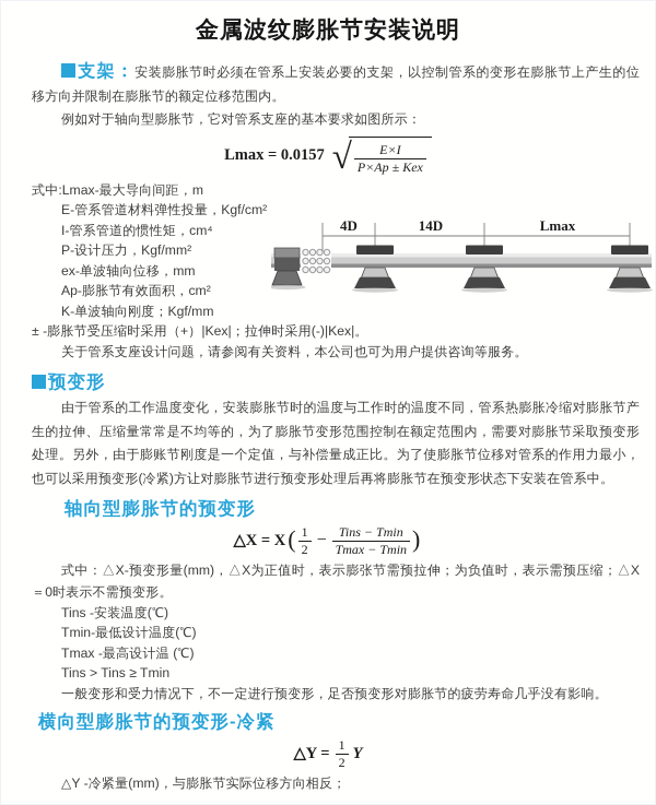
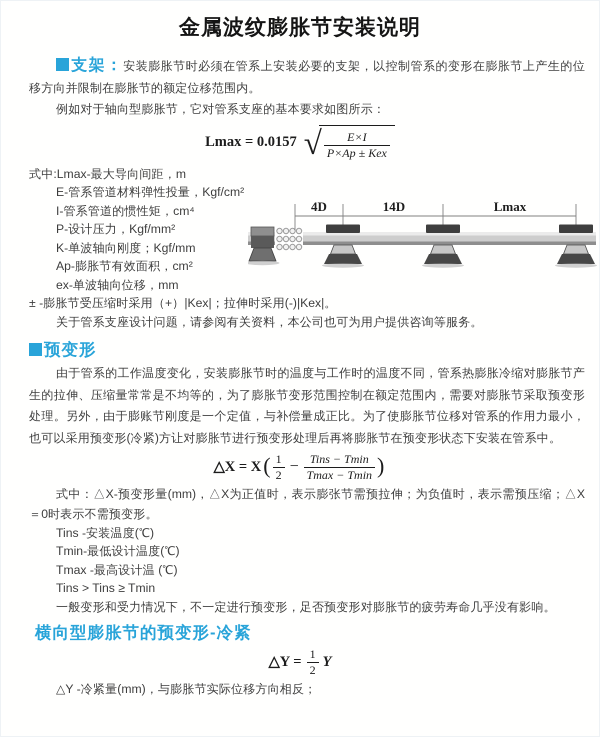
  金属波纹膨胀节安装说明
  支架：安装膨胀节时必须在管系上安装必要的支架，以控制管系的变形在膨胀节上产生的位移方向并限制在膨胀节的额定位移范围内。
  例如对于轴向型膨胀节，它对管系支座的基本要求如图所示：
  Lmax = 0.0157
  √
  E×I
  P×Ap ± Kex
  式中:Lmax-最大导向间距，m
  E-管系管道材料弹性投量，Kgf/cm²
  I-管系管道的惯性矩，cm⁴
  P-设计压力，Kgf/mm²
- ex-单波轴向位移，mm
+ K-单波轴向刚度；Kgf/mm
  Ap-膨胀节有效面积，cm²
- K-单波轴向刚度；Kgf/mm
+ ex-单波轴向位移，mm
  ± -膨胀节受压缩时采用（+）|Kex|；拉伸时采用(-)|Kex|。
  关于管系支座设计问题，请参阅有关资料，本公司也可为用户提供咨询等服务。
  4D
  14D
  Lmax
  预变形
  由于管系的工作温度变化，安装膨胀节时的温度与工作时的温度不同，管系热膨胀冷缩对膨胀节产生的拉伸、压缩量常常是不均等的，为了膨胀节变形范围控制在额定范围内，需要对膨胀节采取预变形处理。另外，由于膨账节刚度是一个定值，与补偿量成正比。为了使膨胀节位移对管系的作用力最小，也可以采用预变形(冷紧)方让对膨胀节进行预变形处理后再将膨胀节在预变形状态下安装在管系中。
- 轴向型膨胀节的预变形
  △X = X
  (
  1
  2
  −
  Tins − Tmin
  Tmax − Tmin
  )
  式中：△X-预变形量(mm)，△X为正值时，表示膨张节需预拉伸；为负值时，表示需预压缩；△X＝0时表示不需预变形。
  Tins -安装温度(℃)
  Tmin-最低设计温度(℃)
  Tmax -最高设计温 (℃)
  Tins > Tins ≥ Tmin
  一般变形和受力情况下，不一定进行预变形，足否预变形对膨胀节的疲劳寿命几乎没有影响。
  横向型膨胀节的预变形-冷紧
  △Y =
  1
  2
  Y
  △Y -冷紧量(mm)，与膨胀节实际位移方向相反；
